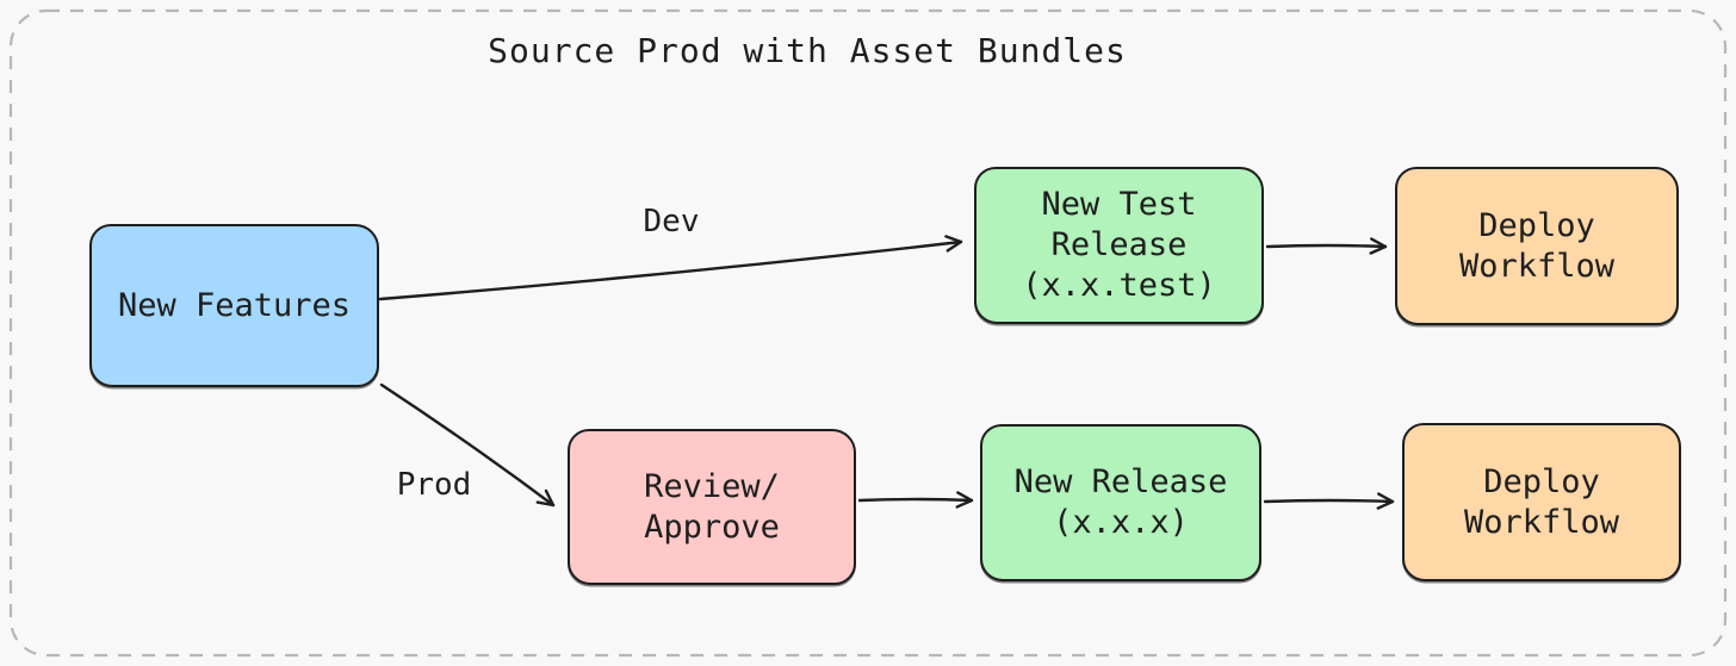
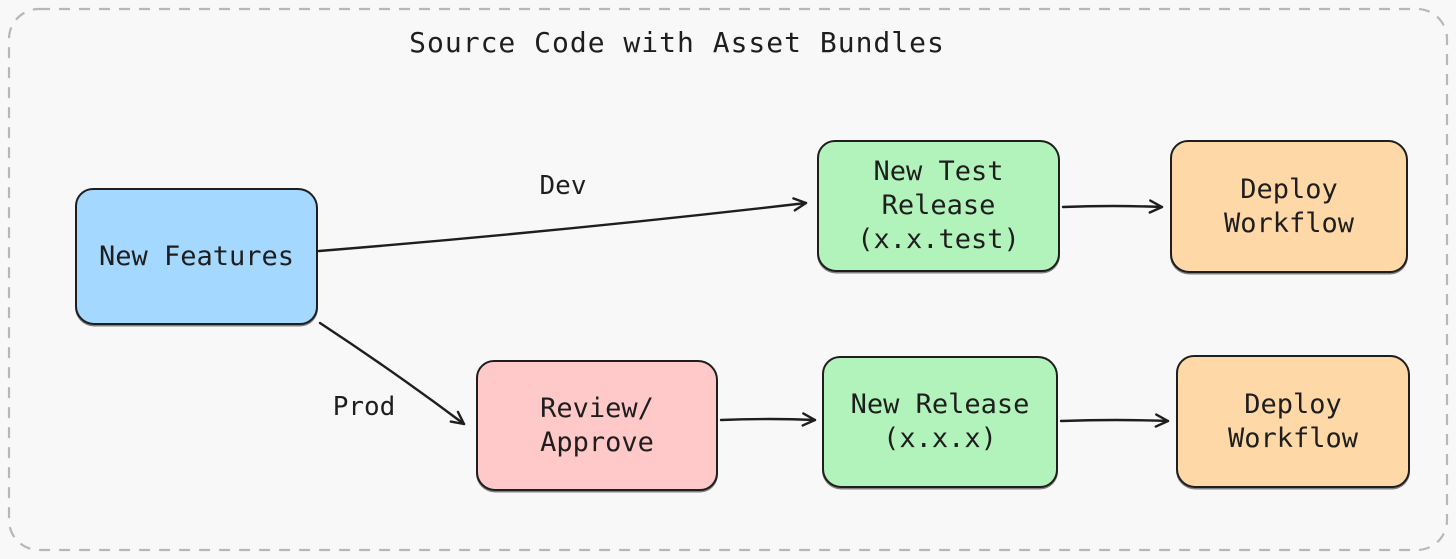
- Source Prod with Asset Bundles
+ Source Code with Asset Bundles
  New Features
  New Test
  Release
  (x.x.test)
  Deploy
  Workflow
  Review/
  Approve
  New Release
  (x.x.x)
  Deploy
  Workflow
  Dev
  Prod
